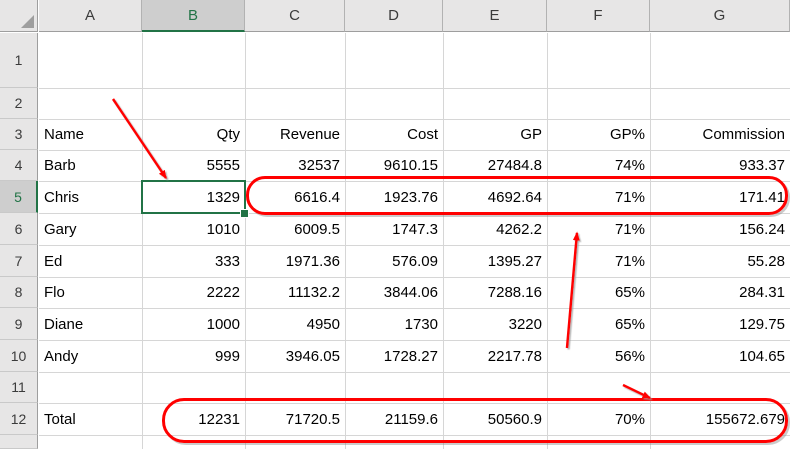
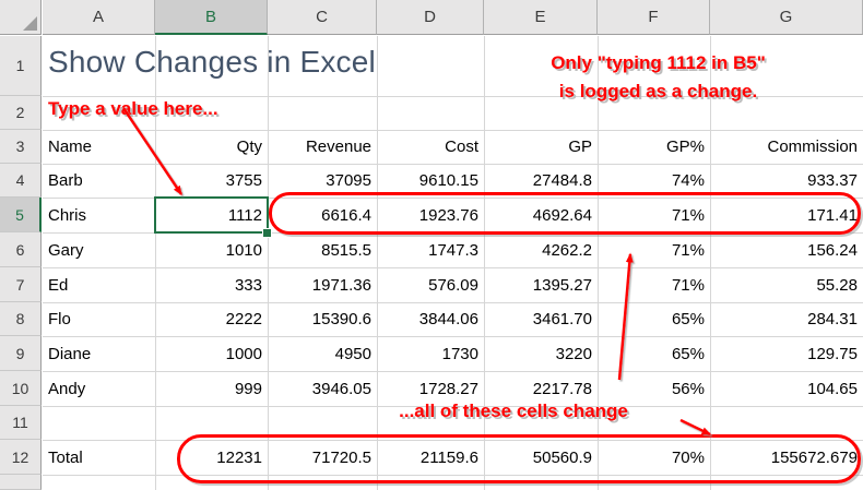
  A
  B
  C
  D
  E
  F
  G
  1
  2
  3
  4
  5
  6
  7
  8
  9
  10
  11
  12
  Name
  Qty
  Revenue
  Cost
  GP
  GP%
  Commission
  Barb
- 5555
+ 3755
- 32537
+ 37095
  9610.15
  27484.8
  74%
  933.37
  Chris
- 1329
+ 1112
  6616.4
  1923.76
  4692.64
  71%
  171.41
  Gary
  1010
- 6009.5
+ 8515.5
  1747.3
  4262.2
  71%
  156.24
  Ed
  333
  1971.36
  576.09
  1395.27
  71%
  55.28
  Flo
  2222
- 11132.2
+ 15390.6
  3844.06
- 7288.16
+ 3461.70
  65%
  284.31
  Diane
  1000
  4950
  1730
  3220
  65%
  129.75
  Andy
  999
  3946.05
  1728.27
  2217.78
  56%
  104.65
  Total
  12231
  71720.5
  21159.6
  50560.9
  70%
  155672.679
+ Show Changes in Excel
+ Type a value here...
+ Only "typing 1112 in B5"
+ is logged as a change.
+ ...all of these cells change
